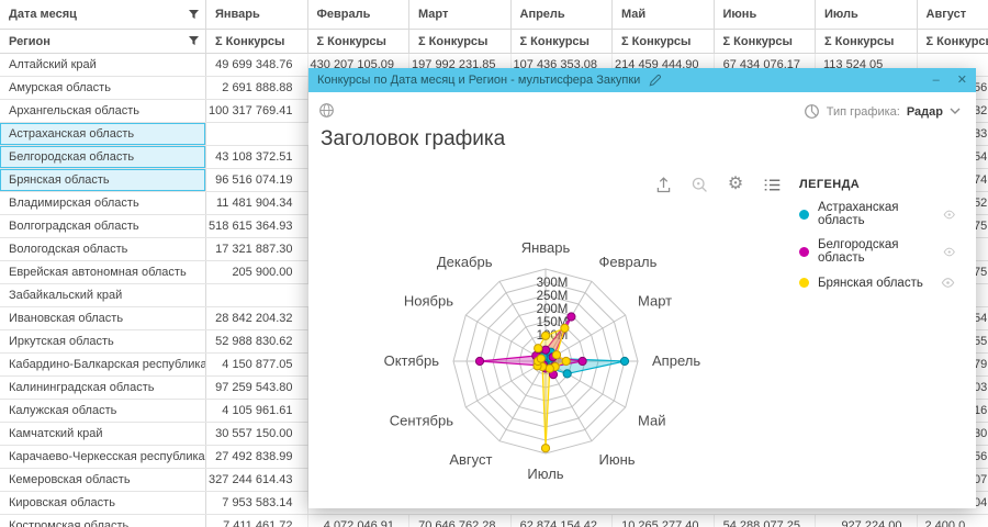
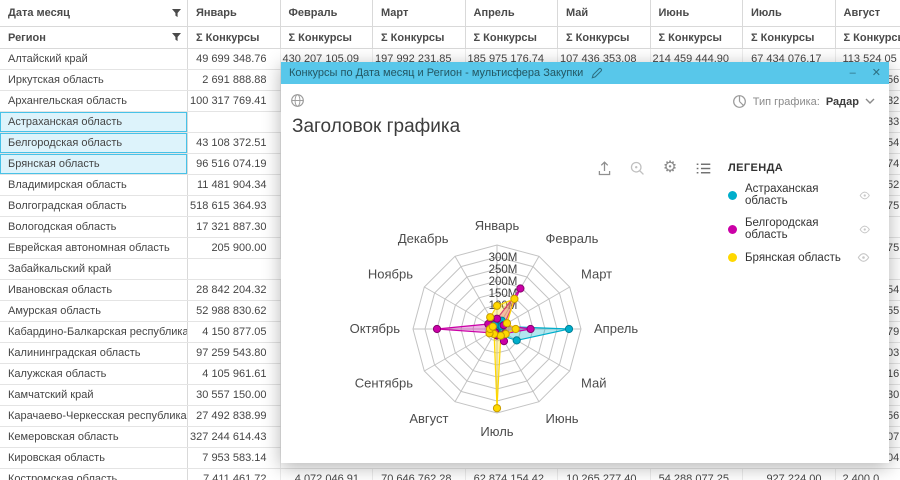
  Дата месяц
  Январь
  Февраль
  Март
  Апрель
  Май
  Июнь
  Июль
  Август
  Регион
  Σ Конкурсы
  Σ Конкурсы
  Σ Конкурсы
  Σ Конкурсы
  Σ Конкурсы
  Σ Конкурсы
  Σ Конкурсы
  Σ Конкурс
  Алтайский край
  49 699 348.76
  430 207 105.09
  197 992 231.85
+ 185 975 176.74
  107 436 353.08
  214 459 444.90
  67 434 076.17
  113 524 05
- Амурская область
+ Иркутская область
  2 691 888.88
  56
  Архангельская область
  100 317 769.41
  32
  Астраханская область
  33
  Белгородская область
  43 108 372.51
  54
  Брянская область
  96 516 074.19
  74
  Владимирская область
  11 481 904.34
  52
  Волгоградская область
  518 615 364.93
  75
  Вологодская область
  17 321 887.30
  Еврейская автономная область
  205 900.00
  75
  Забайкальский край
  Ивановская область
  28 842 204.32
  54
- Иркутская область
+ Амурская область
  52 988 830.62
  55
  Кабардино-Балкарская республика
  4 150 877.05
  79
  Калининградская область
  97 259 543.80
  03
  Калужская область
  4 105 961.61
  16
  Камчатский край
  30 557 150.00
  30
  Карачаево-Черкесская республика
  27 492 838.99
  56
  Кемеровская область
  327 244 614.43
  07
  Кировская область
  7 953 583.14
  04
  Костромская область
  7 411 461.72
  4 072 046.91
  70 646 762.28
  62 874 154.42
  10 265 277.40
  54 288 077.25
  927 224.00
  2 400.0
  Конкурсы по Дата месяц и Регион - мультисфера Закупки
  –
  ✕
  Тип графика:
  Радар
  Заголовок графика
  ⚙
  ЛЕГЕНДА
  Астраханская область
  Белгородская область
  Брянская область
  300M
  250M
  200M
  150M
  10M
  Январь
  Февраль
  Март
  Апрель
  Май
  Июнь
  Июль
  Август
  Сентябрь
  Октябрь
  Ноябрь
  Декабрь
